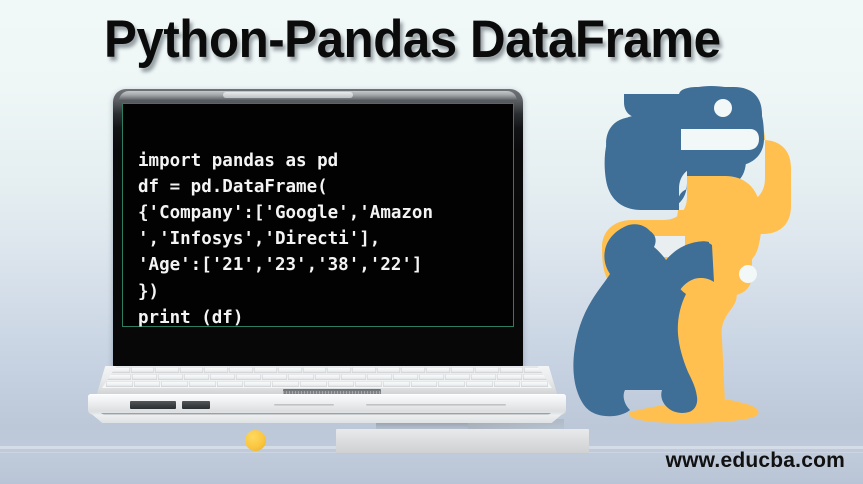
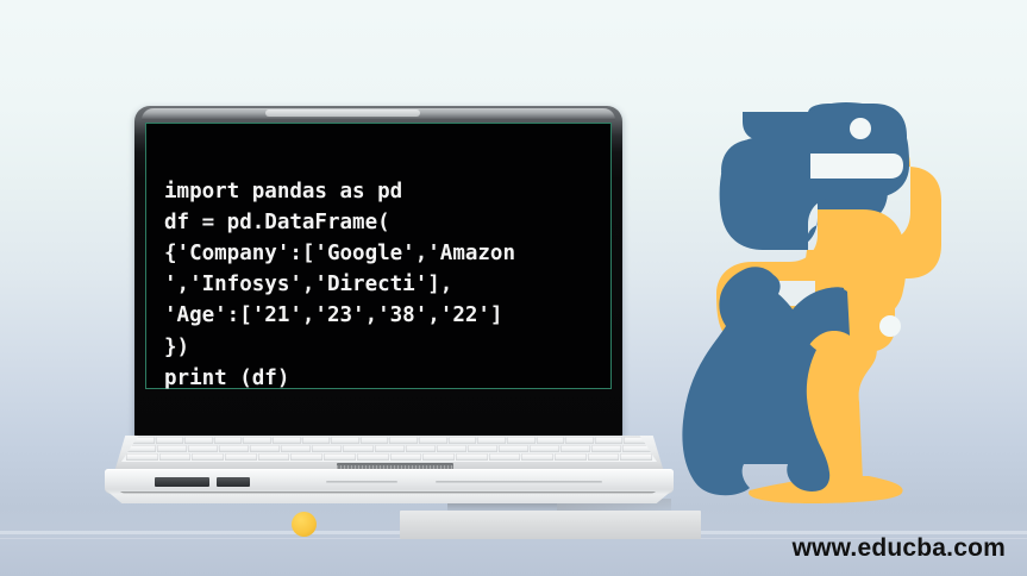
- Python-Pandas DataFrame
  import pandas as pd
  df = pd.DataFrame(
  {'Company':['Google','Amazon
  ','Infosys','Directi'],
  'Age':['21','23','38','22']
  })
  print (df)
  www.educba.com
